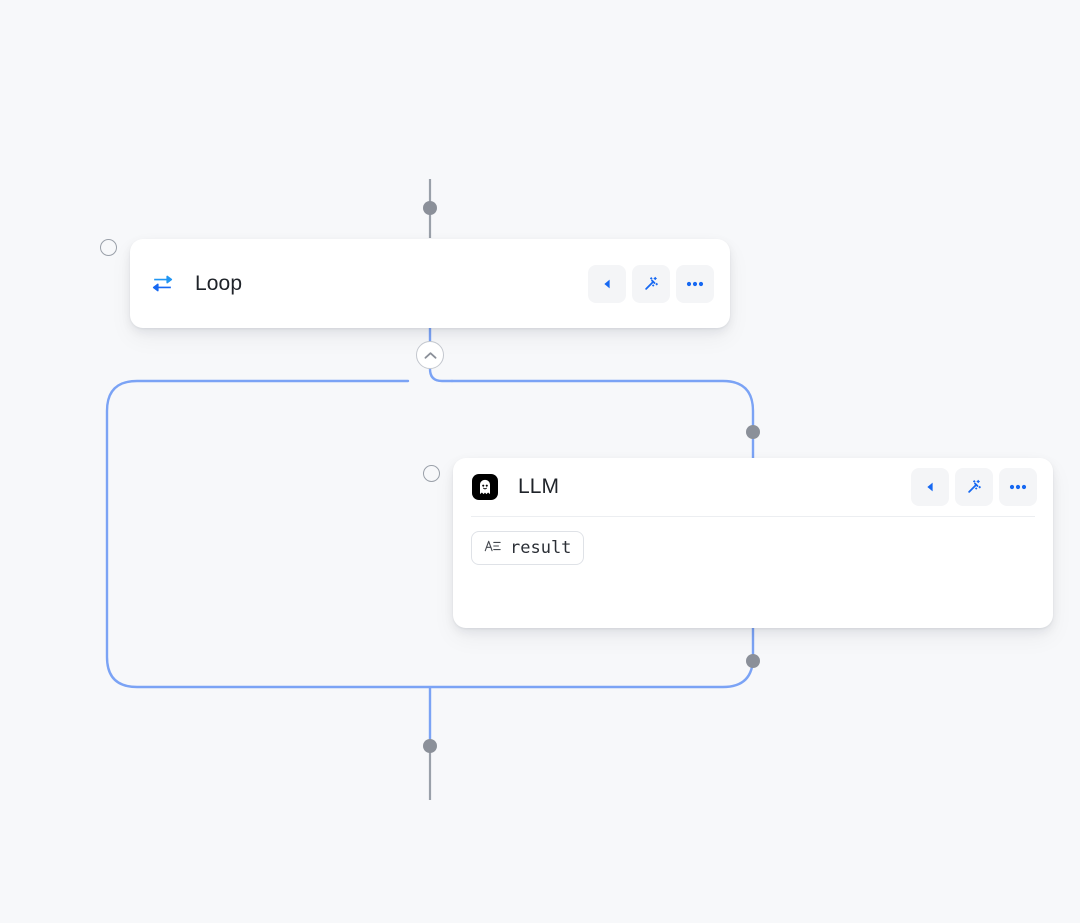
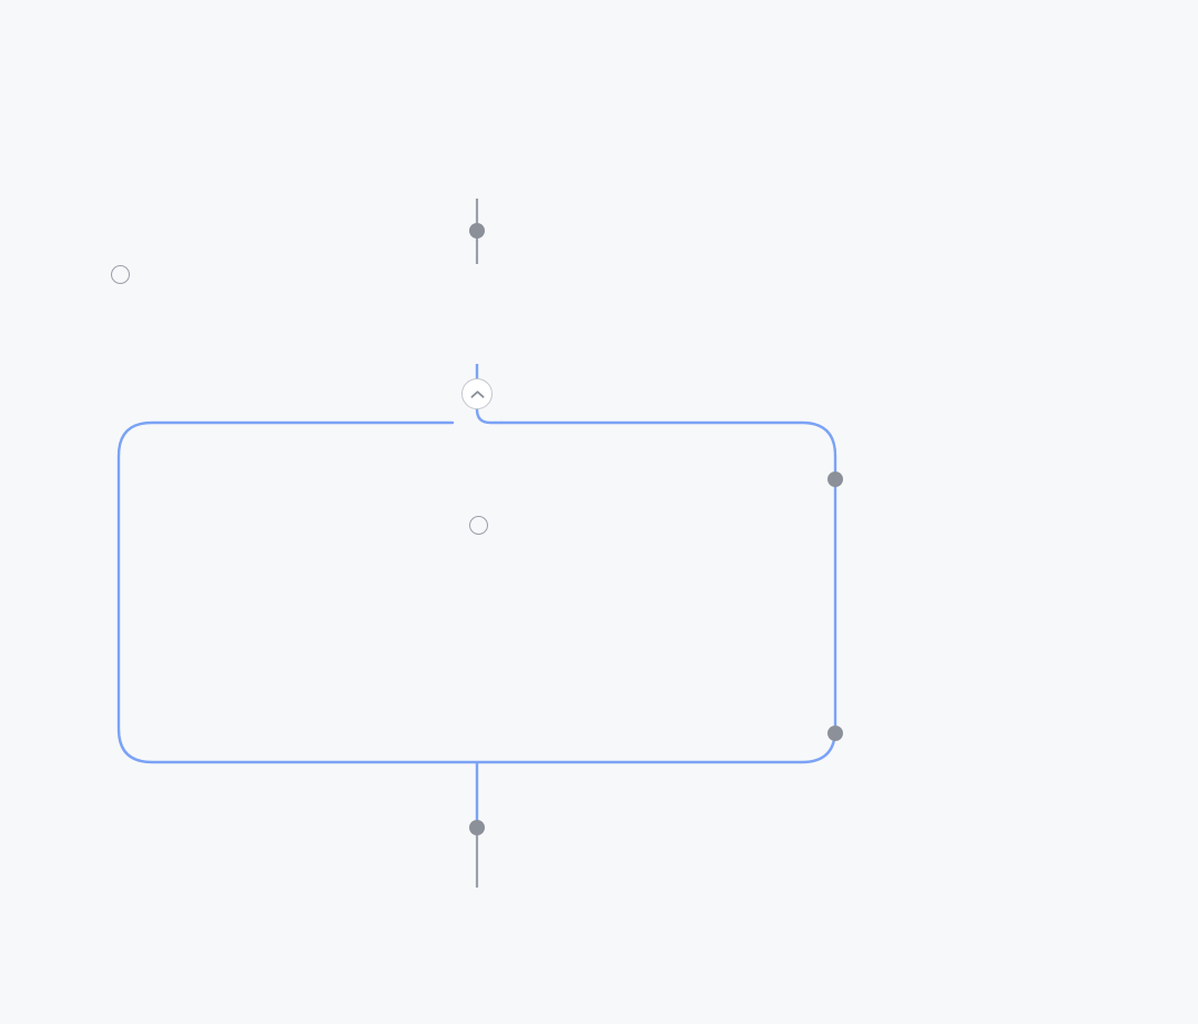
- Loop
- LLM
- result
